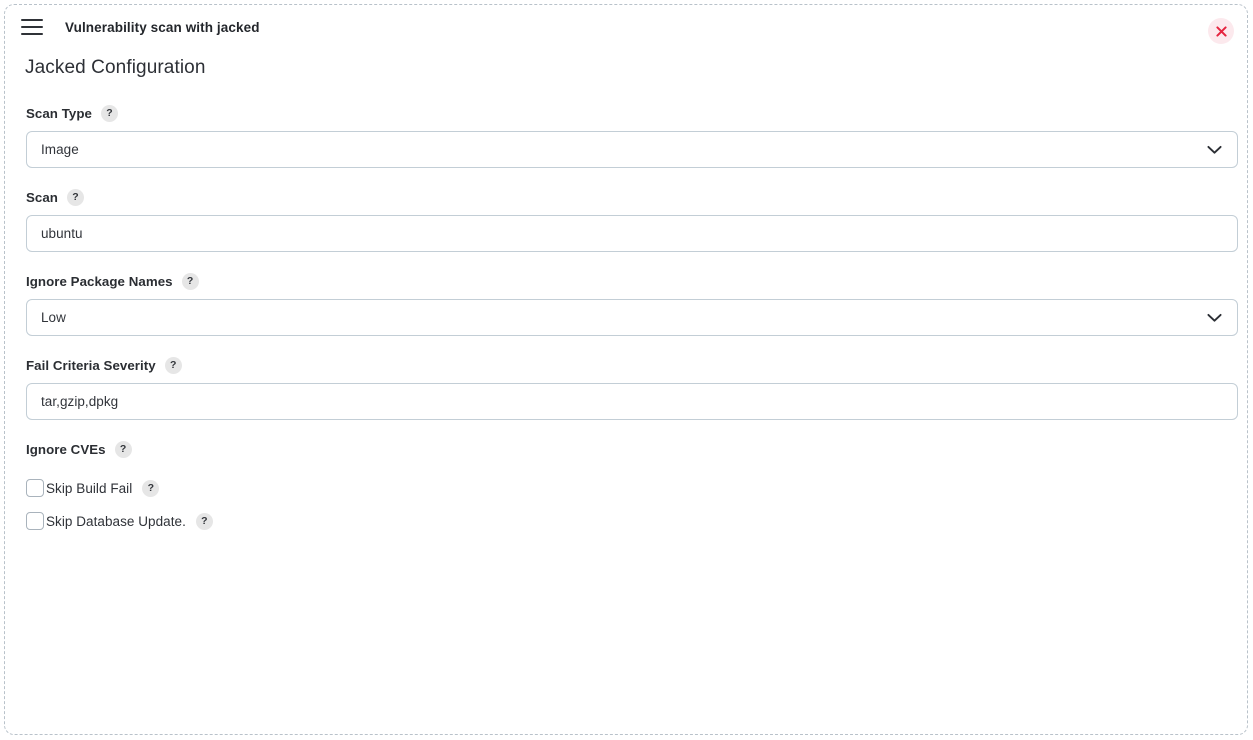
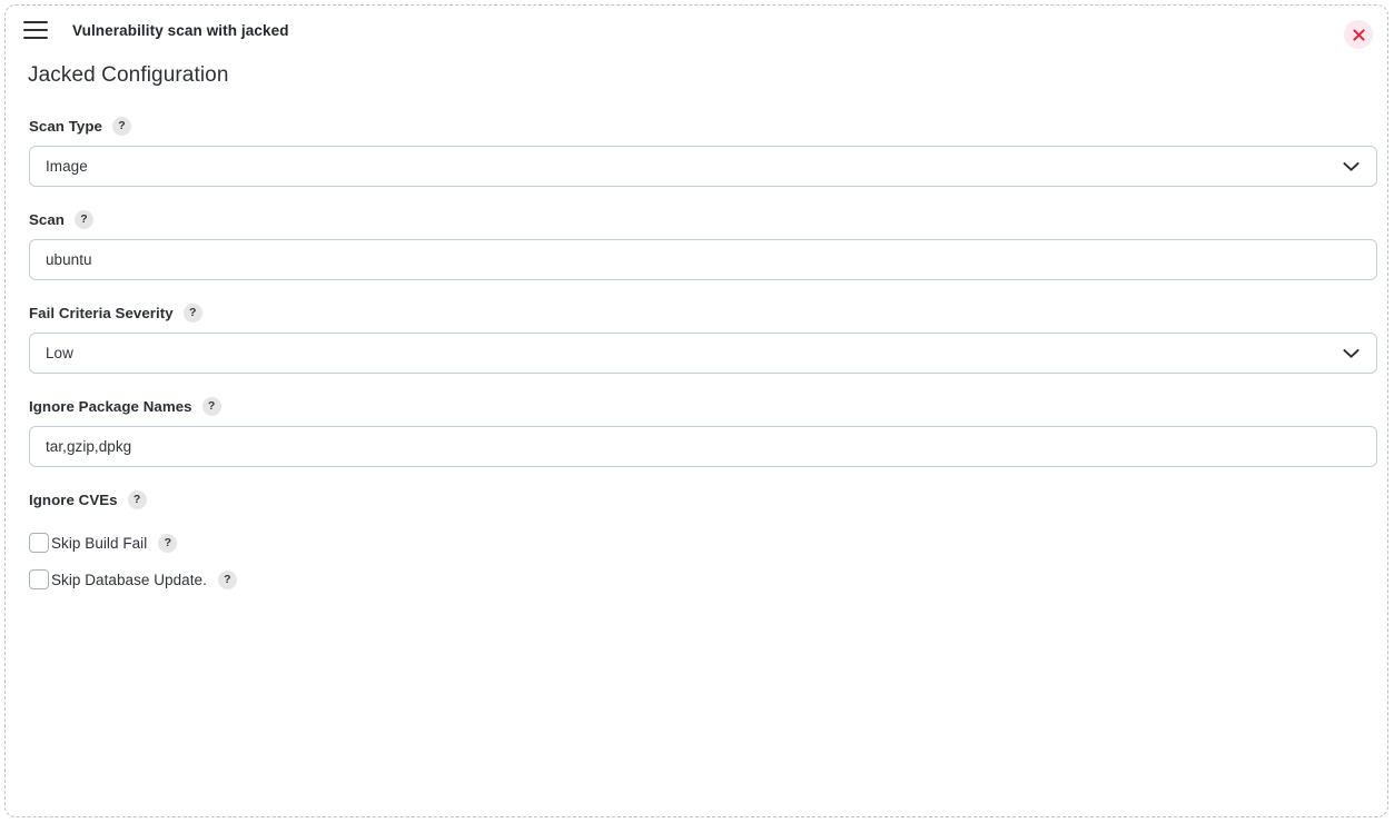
  Vulnerability scan with jacked
  Jacked Configuration
  Scan Type
  ?
  Image
  Scan
  ?
  ubuntu
- Ignore Package Names
+ Fail Criteria Severity
  ?
  Low
- Fail Criteria Severity
+ Ignore Package Names
  ?
  tar,gzip,dpkg
  Ignore CVEs
  ?
  Skip Build Fail
  ?
  Skip Database Update.
  ?
